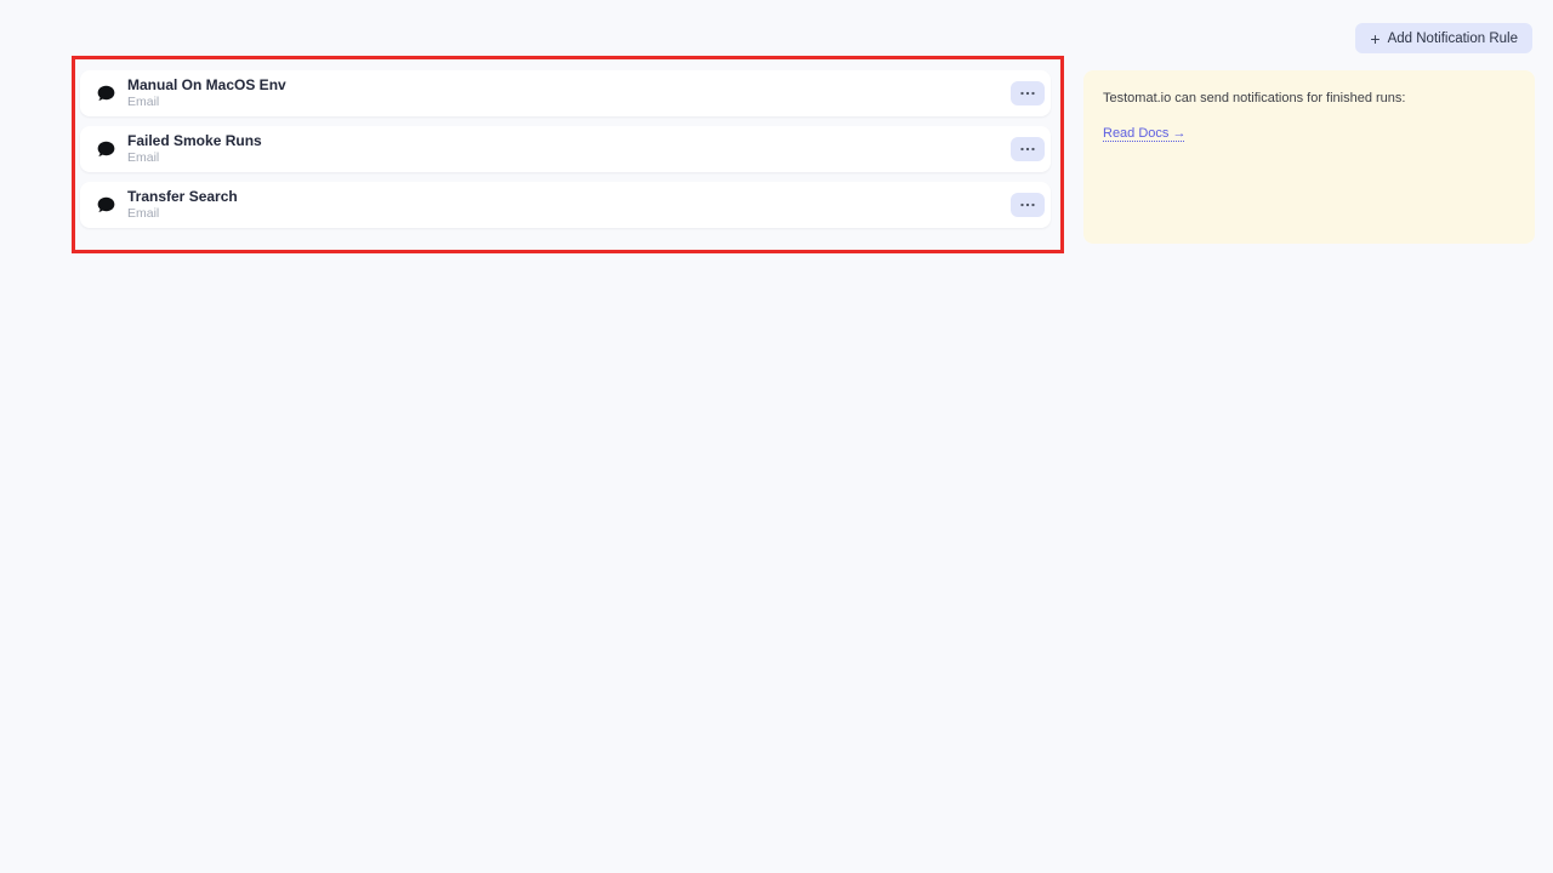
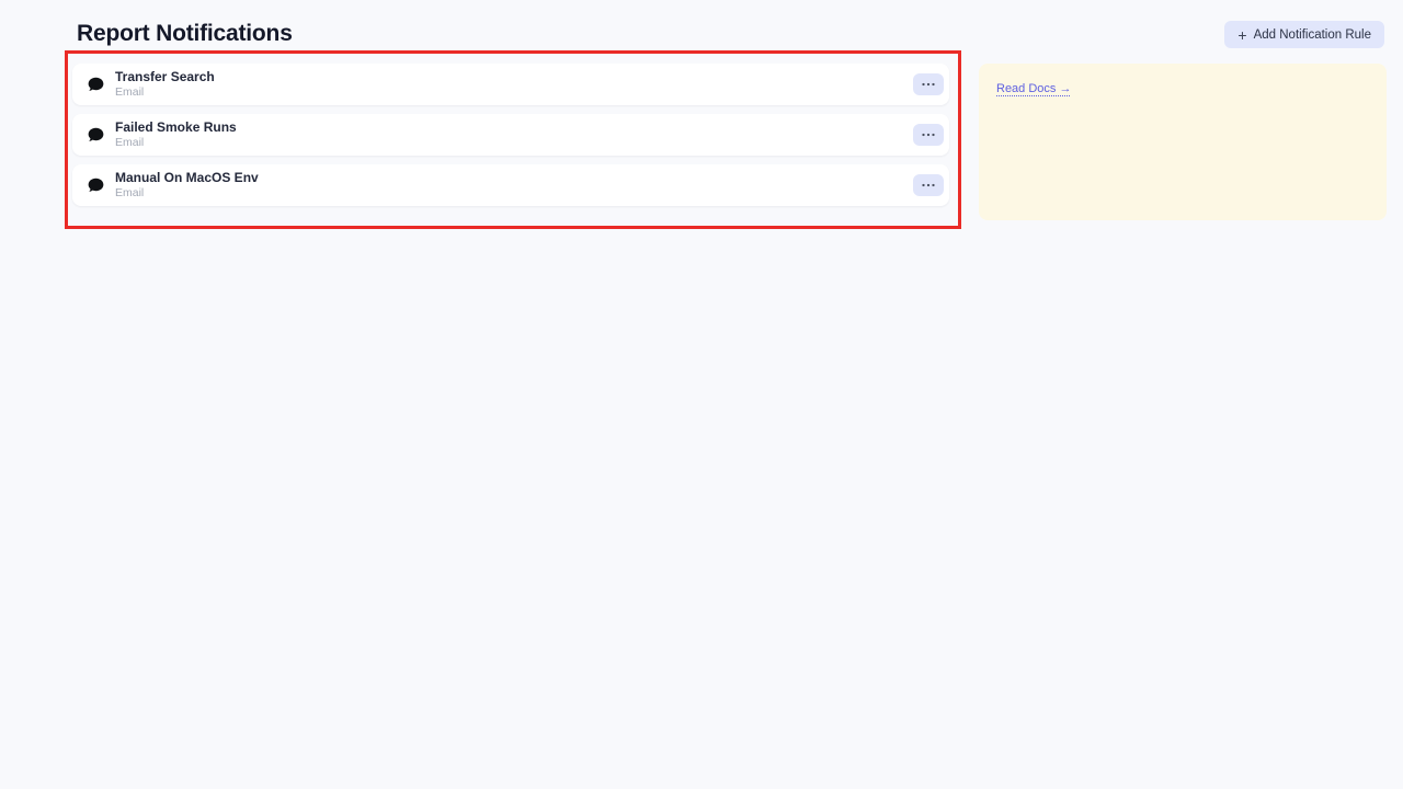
+ Report Notifications
  +
  Add Notification Rule
- Manual On MacOS Env
+ Transfer Search
  Email
  Failed Smoke Runs
  Email
- Transfer Search
+ Manual On MacOS Env
  Email
- Testomat.io can send notifications for finished runs:
  Read Docs →
